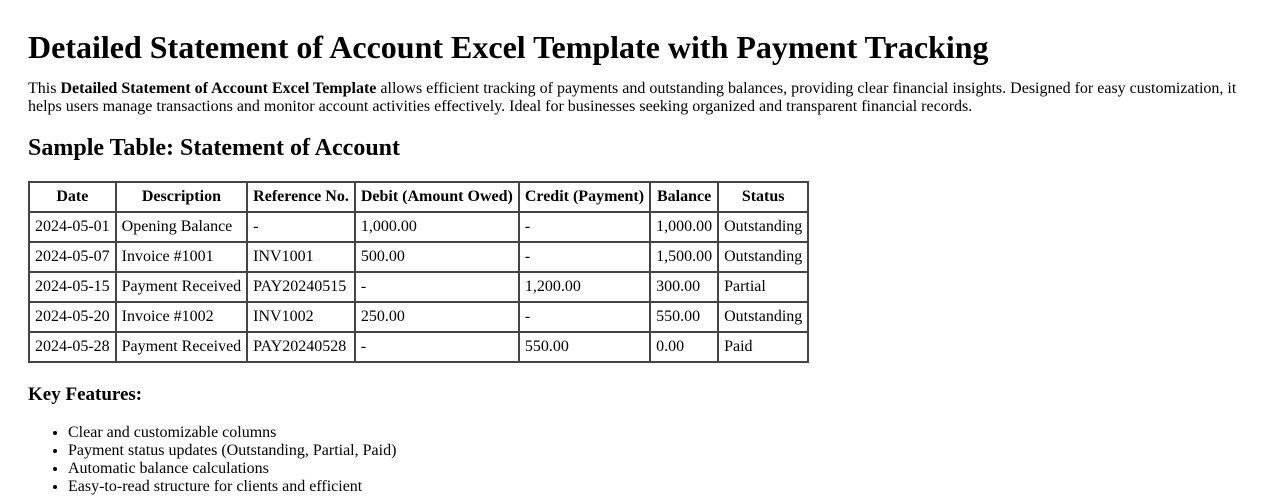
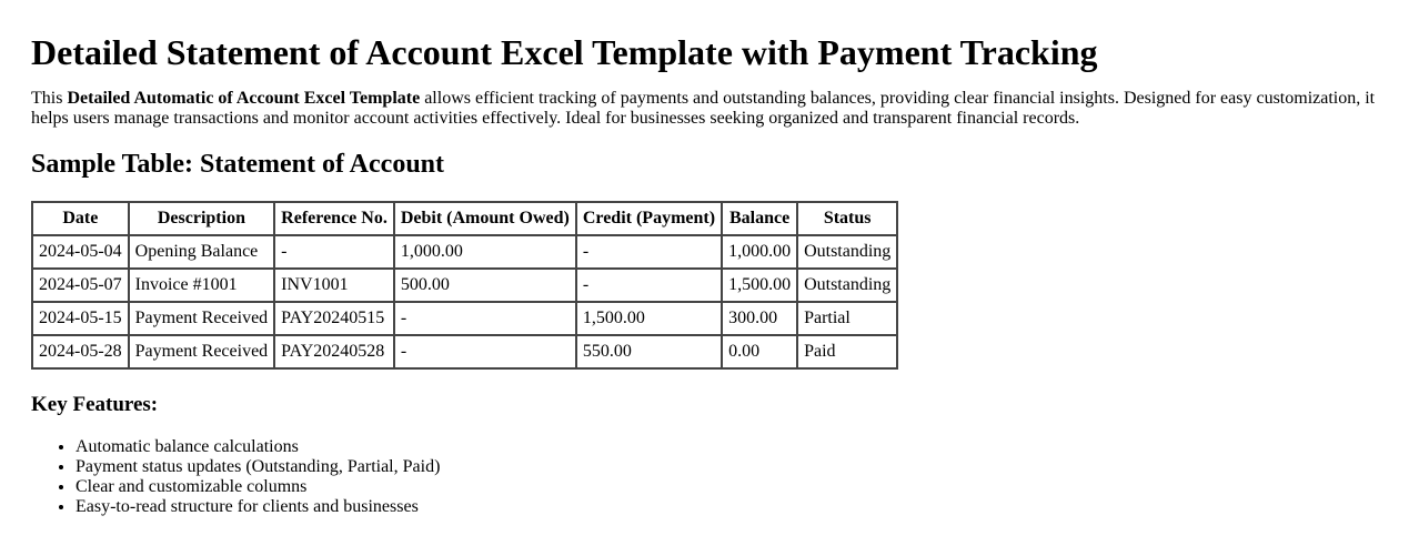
  Detailed Statement of Account Excel Template with Payment Tracking
- This Detailed Statement of Account Excel Template allows efficient tracking of payments and outstanding balances, providing clear financial insights. Designed for easy customization, it helps users manage transactions and monitor account activities effectively. Ideal for businesses seeking organized and transparent financial records.
+ This Detailed Automatic of Account Excel Template allows efficient tracking of payments and outstanding balances, providing clear financial insights. Designed for easy customization, it helps users manage transactions and monitor account activities effectively. Ideal for businesses seeking organized and transparent financial records.
  Sample Table: Statement of Account
  Date	Description	Reference No.	Debit (Amount Owed)	Credit (Payment)	Balance	Status
- 2024-05-01	Opening Balance	-	1,000.00	-	1,000.00	Outstanding
+ 2024-05-04	Opening Balance	-	1,000.00	-	1,000.00	Outstanding
  2024-05-07	Invoice #1001	INV1001	500.00	-	1,500.00	Outstanding
- 2024-05-15	Payment Received	PAY20240515	-	1,200.00	300.00	Partial
+ 2024-05-15	Payment Received	PAY20240515	-	1,500.00	300.00	Partial
- 2024-05-20	Invoice #1002	INV1002	250.00	-	550.00	Outstanding
  2024-05-28	Payment Received	PAY20240528	-	550.00	0.00	Paid
  Key Features:
- Clear and customizable columns
+ Automatic balance calculations
  Payment status updates (Outstanding, Partial, Paid)
- Automatic balance calculations
+ Clear and customizable columns
- Easy-to-read structure for clients and efficient
+ Easy-to-read structure for clients and businesses
